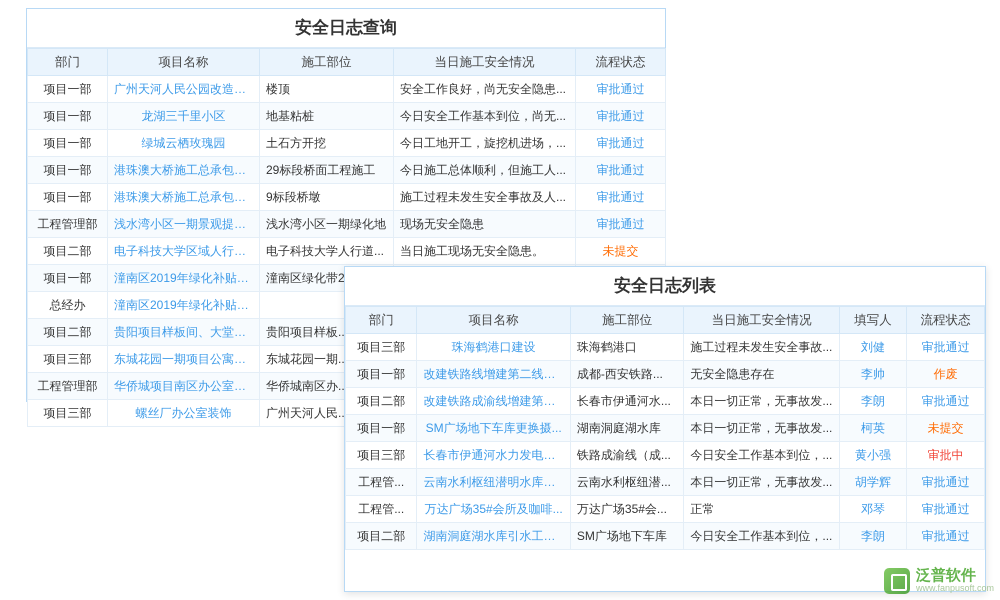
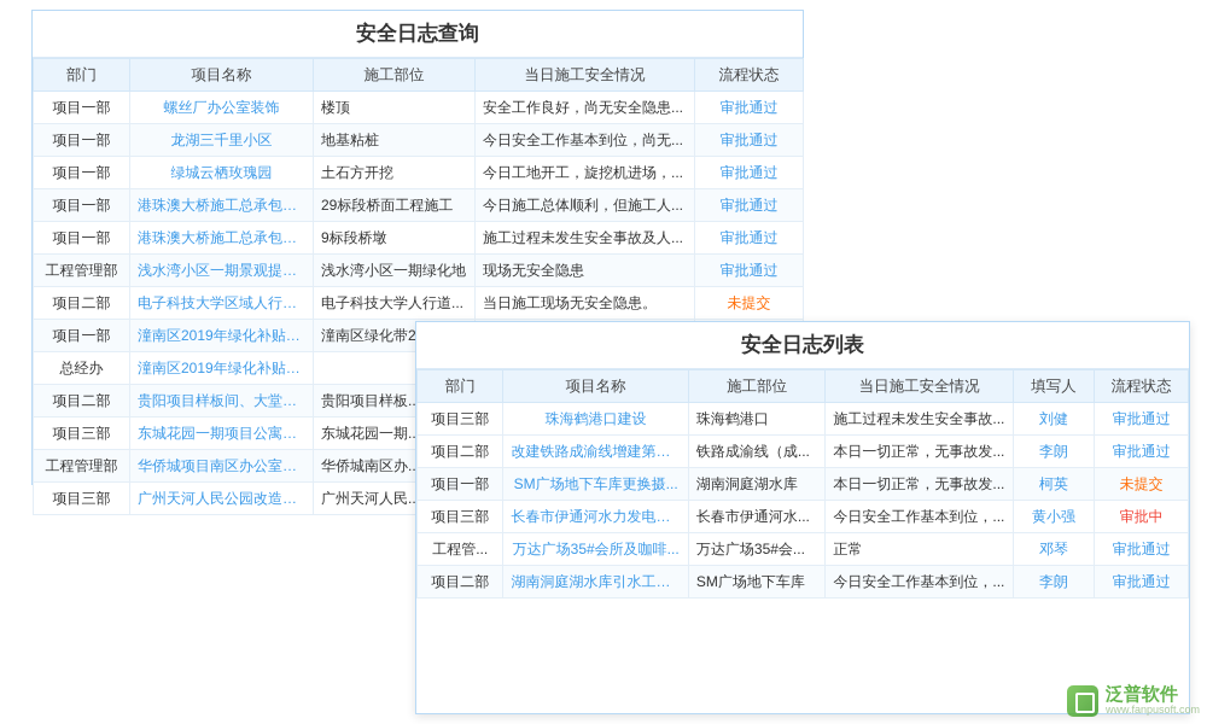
  安全日志查询
  部门	项目名称	施工部位	当日施工安全情况	流程状态
- 项目一部	广州天河人民公园改造工程	楼顶	安全工作良好，尚无安全隐患...	审批通过
+ 项目一部	螺丝厂办公室装饰	楼顶	安全工作良好，尚无安全隐患...	审批通过
  项目一部	龙湖三千里小区	地基粘桩	今日安全工作基本到位，尚无...	审批通过
  项目一部	绿城云栖玫瑰园	土石方开挖	今日工地开工，旋挖机进场，...	审批通过
  项目一部	港珠澳大桥施工总承包项目	29标段桥面工程施工	今日施工总体顺利，但施工人...	审批通过
  项目一部	港珠澳大桥施工总承包项目	9标段桥墩	施工过程未发生安全事故及人...	审批通过
  工程管理部	浅水湾小区一期景观提升工	浅水湾小区一期绿化地	现场无安全隐患	审批通过
  项目二部	电子科技大学区域人行道及	电子科技大学人行道...	当日施工现场无安全隐患。	未提交
  总经办	潼南区2019年绿化补贴项目
  项目二部	贵阳项目样板间、大堂、电	贵阳项目样板..
  项目三部	东城花园一期项目公寓大堂	东城花园一期..
  工程管理部	华侨城项目南区办公室内装	华侨城南区办..
- 项目三部	螺丝厂办公室装饰	广州天河人民..
+ 项目三部	广州天河人民公园改造工程	广州天河人民..
  安全日志列表
  部门	项目名称	施工部位	当日施工安全情况	填写人	流程状态
  项目三部	珠海鹤港口建设	珠海鹤港口	施工过程未发生安全事故...	刘健	审批通过
- 项目一部	改建铁路线增建第二线直...	成都-西安铁路...	无安全隐患存在	李帅	作废
- 项目二部	改建铁路成渝线增建第二...	长春市伊通河水...	本日一切正常，无事故发...	李朗	审批通过
+ 项目二部	改建铁路成渝线增建第二...	铁路成渝线（成...	本日一切正常，无事故发...	李朗	审批通过
  项目一部	SM广场地下车库更换摄...	湖南洞庭湖水库	本日一切正常，无事故发...	柯英	未提交
- 项目三部	长春市伊通河水力发电厂...	铁路成渝线（成...	今日安全工作基本到位，...	黄小强	审批中
+ 项目三部	长春市伊通河水力发电厂...	长春市伊通河水...	今日安全工作基本到位，...	黄小强	审批中
- 工程管...	云南水利枢纽潜明水库一...	云南水利枢纽潜...	本日一切正常，无事故发...	胡学辉	审批通过
  工程管...	万达广场35#会所及咖啡...	万达广场35#会...	正常	邓琴	审批通过
  项目二部	湖南洞庭湖水库引水工程...	SM广场地下车库	今日安全工作基本到位，...	李朗	审批通过
  泛普软件
  www.fanpusoft.com
